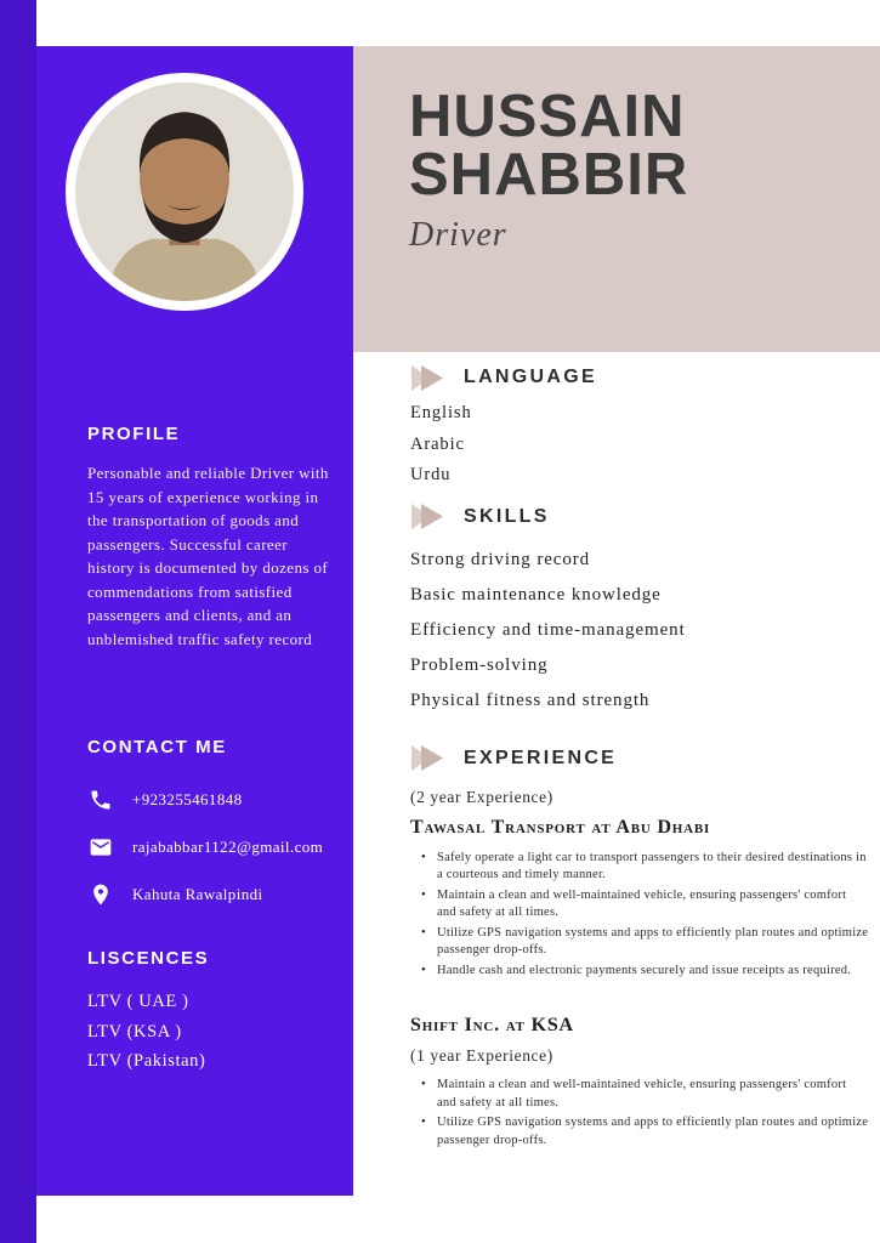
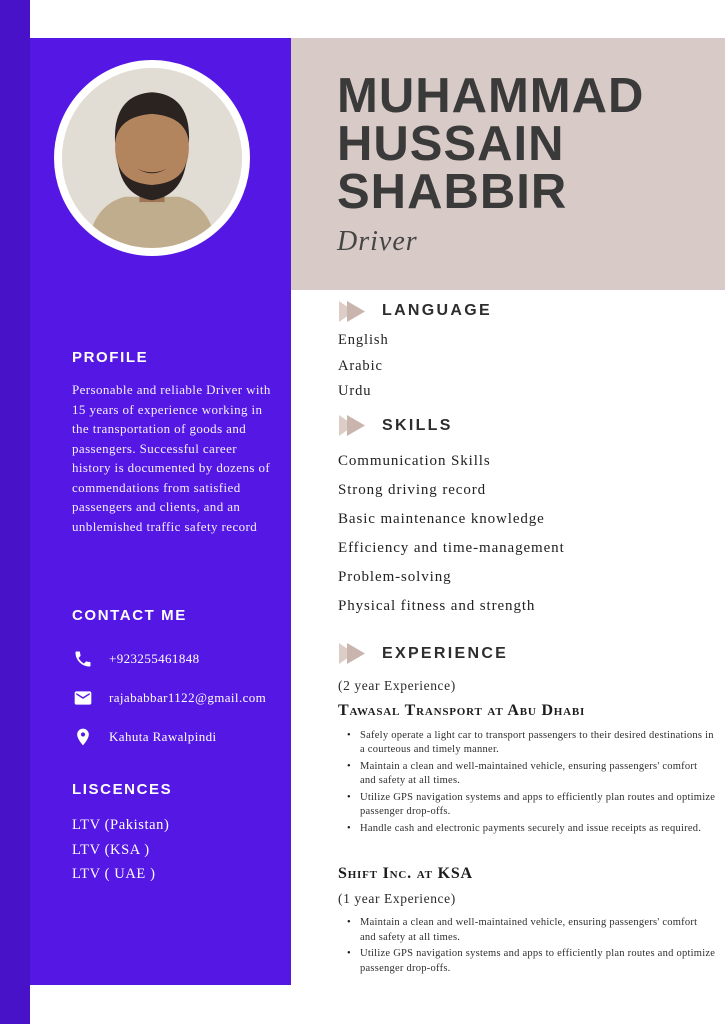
  PROFILE
  Personable and reliable Driver with 15 years of experience working in the transportation of goods and passengers. Successful career history is documented by dozens of commendations from satisfied passengers and clients, and an unblemished traffic safety record
  CONTACT ME
  +923255461848
  rajababbar1122@gmail.com
  Kahuta Rawalpindi
  LISCENCES
- LTV ( UAE )
+ LTV (Pakistan)
  LTV (KSA )
- LTV (Pakistan)
+ LTV ( UAE )
+ MUHAMMAD
  HUSSAIN
  SHABBIR
  Driver
  LANGUAGE
  English
  Arabic
  Urdu
  SKILLS
+ Communication Skills
  Strong driving record
  Basic maintenance knowledge
  Efficiency and time-management
  Problem-solving
  Physical fitness and strength
  EXPERIENCE
  (2 year Experience)
  Tawasal Transport at Abu Dhabi
  Safely operate a light car to transport passengers to their desired destinations in a courteous and timely manner.
  Maintain a clean and well-maintained vehicle, ensuring passengers' comfort and safety at all times.
  Utilize GPS navigation systems and apps to efficiently plan routes and optimize passenger drop-offs.
  Handle cash and electronic payments securely and issue receipts as required.
  Shift Inc. at KSA
  (1 year Experience)
  Maintain a clean and well-maintained vehicle, ensuring passengers' comfort and safety at all times.
  Utilize GPS navigation systems and apps to efficiently plan routes and optimize passenger drop-offs.
